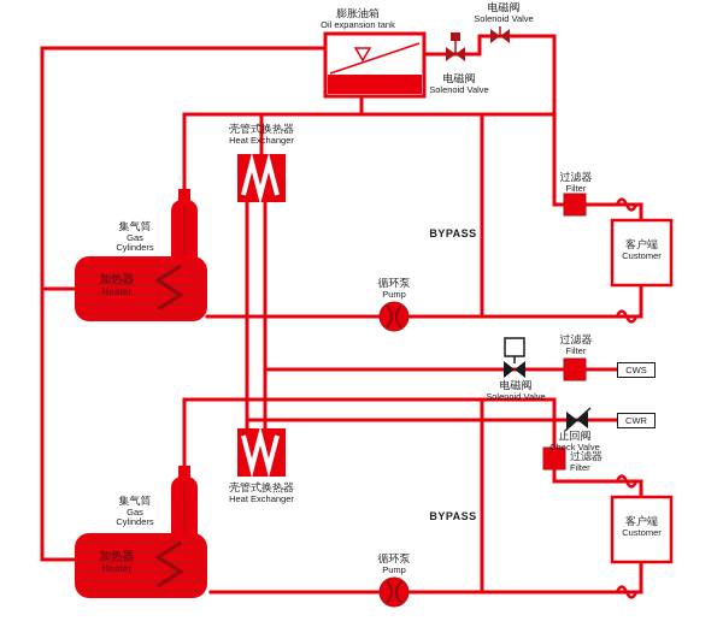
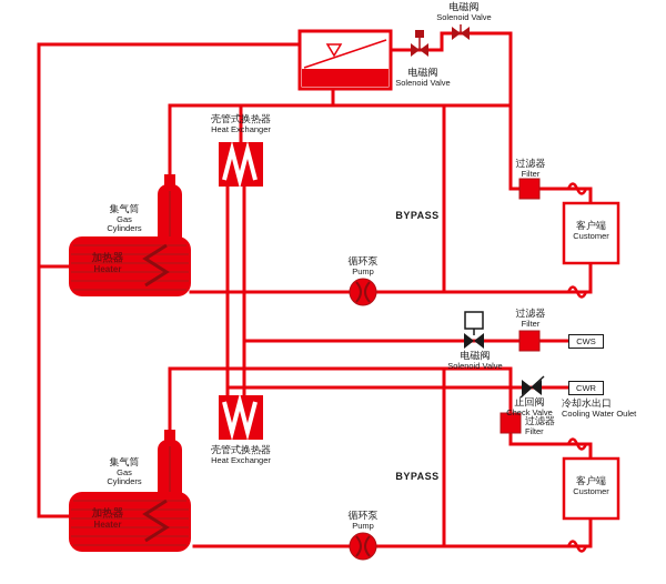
- 膨胀油箱
- Oil expansion tank
  电磁阀
  Solenoid Valve
  电磁阀
  Solenoid Valve
  壳管式换热器
  Heat Exchanger
  集气筒
  Gas
  Cylinders
  加热器
  Heater
  循环泵
  Pump
  BYPASS
  过滤器
  Filter
  客户端
  Customer
  CWS
  电磁阀
  Solenoid Valve
  过滤器
  Filter
  CWR
+ 冷却水出口
+ Cooling Water Oulet
  止回阀
  Check Valve
  壳管式换热器
  Heat Exchanger
  集气筒
  Gas
  Cylinders
  加热器
  Heater
  循环泵
  Pump
  BYPASS
  过滤器
  Filter
  客户端
  Customer
